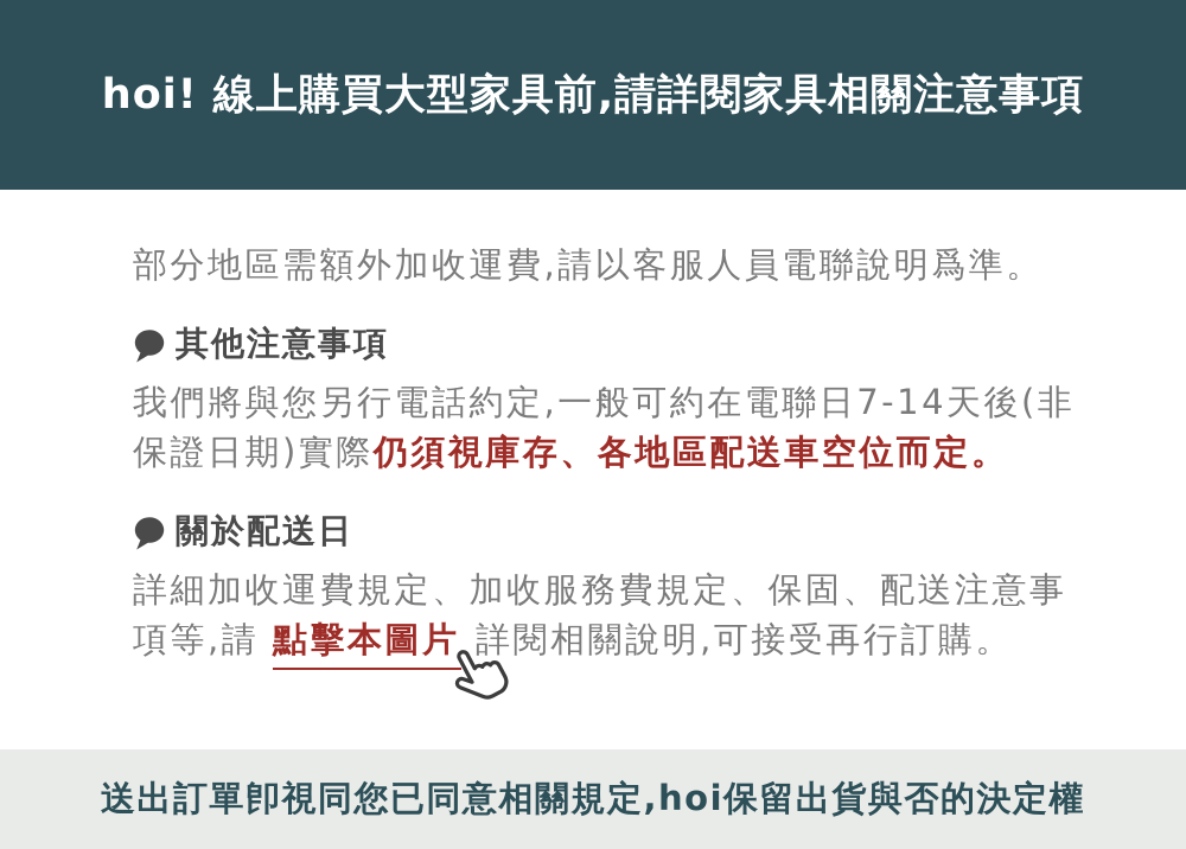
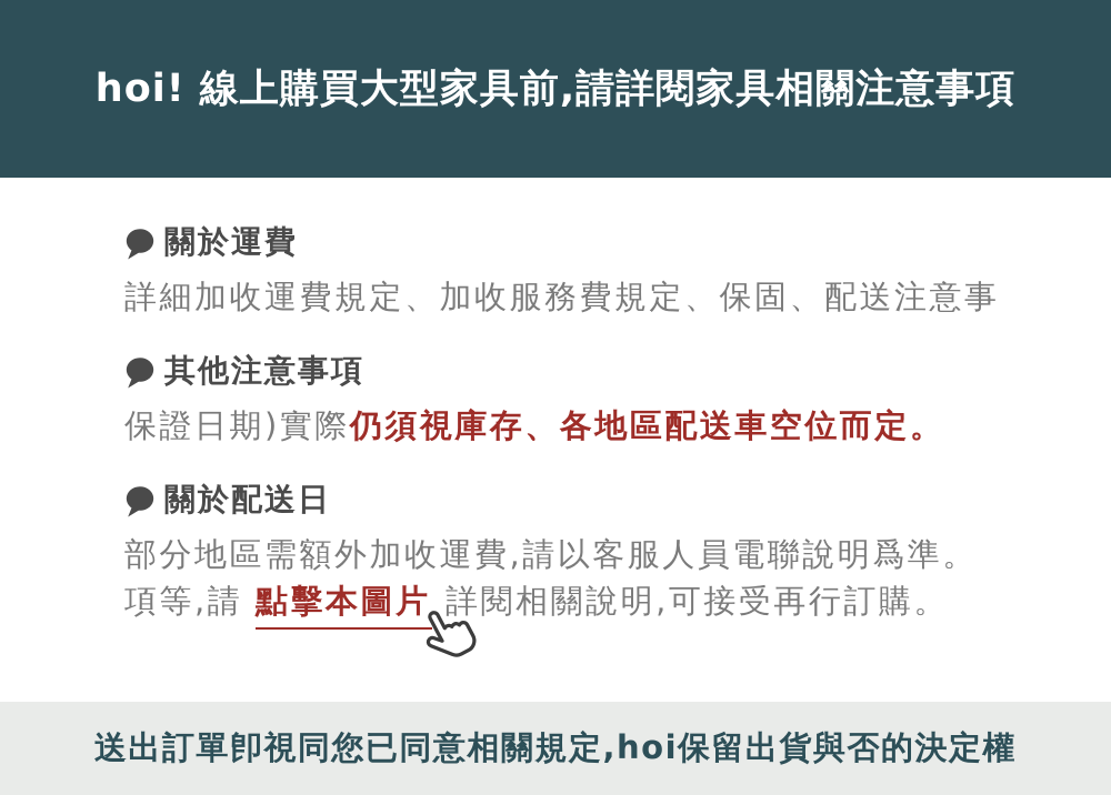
  hoi! 線上購買大型家具前,請詳閱家具相關注意事項
+ 關於運費
- 部分地區需額外加收運費,請以客服人員電聯說明爲準。
+ 詳細加收運費規定、加收服務費規定、保固、配送注意事
  其他注意事項
- 我們將與您另行電話約定,一般可約在電聯日7-14天後(非
  保證日期)實際仍須視庫存、各地區配送車空位而定。
  關於配送日
- 詳細加收運費規定、加收服務費規定、保固、配送注意事
+ 部分地區需額外加收運費,請以客服人員電聯說明爲準。
  項等,請 點擊本圖片 詳閱相關說明,可接受再行訂購。
  送出訂單卽視同您已同意相關規定,hoi保留出貨與否的決定權
